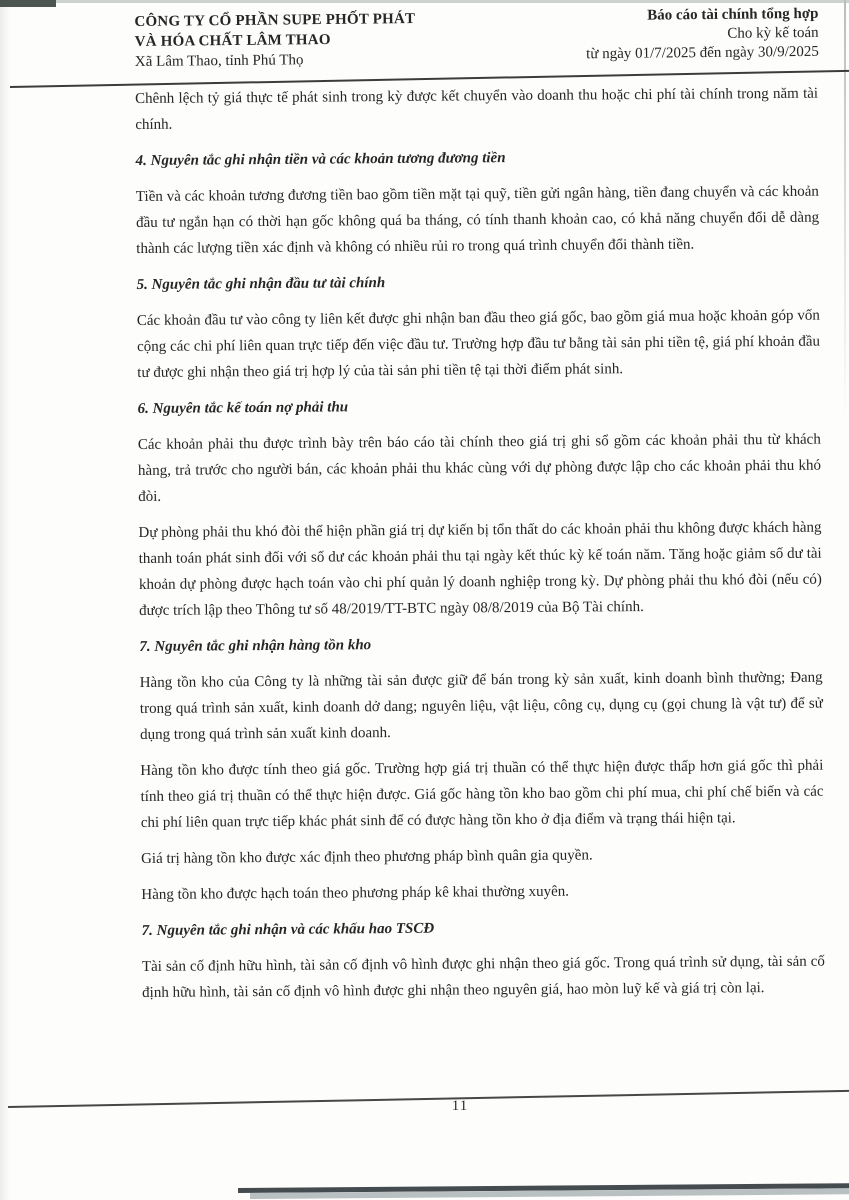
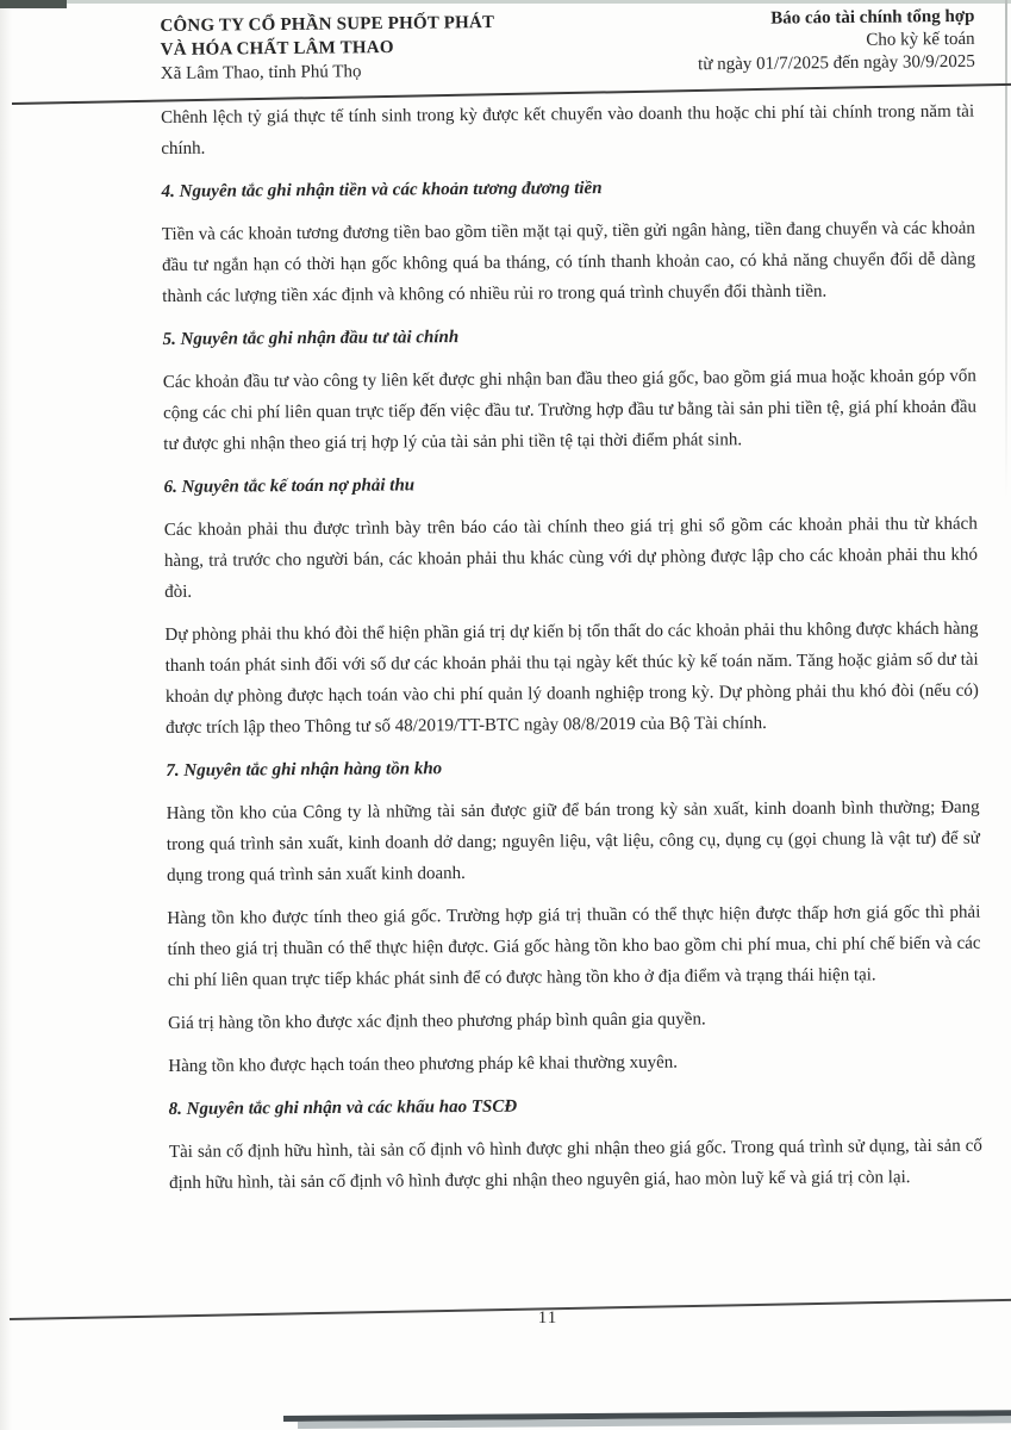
  CÔNG TY CỔ PHẦN SUPE PHỐT PHÁT
  VÀ HÓA CHẤT LÂM THAO
  Xã Lâm Thao, tỉnh Phú Thọ
  Báo cáo tài chính tổng hợp
  Cho kỳ kế toán
  từ ngày 01/7/2025 đến ngày 30/9/2025
- Chênh lệch tỷ giá thực tế phát sinh trong kỳ được kết chuyển vào doanh thu hoặc chi phí tài chính trong năm tài chính.
+ Chênh lệch tỷ giá thực tế tính sinh trong kỳ được kết chuyển vào doanh thu hoặc chi phí tài chính trong năm tài chính.
  4. Nguyên tắc ghi nhận tiền và các khoản tương đương tiền
  Tiền và các khoản tương đương tiền bao gồm tiền mặt tại quỹ, tiền gửi ngân hàng, tiền đang chuyển và các khoản đầu tư ngắn hạn có thời hạn gốc không quá ba tháng, có tính thanh khoản cao, có khả năng chuyển đổi dễ dàng thành các lượng tiền xác định và không có nhiều rủi ro trong quá trình chuyển đổi thành tiền.
  5. Nguyên tắc ghi nhận đầu tư tài chính
  Các khoản đầu tư vào công ty liên kết được ghi nhận ban đầu theo giá gốc, bao gồm giá mua hoặc khoản góp vốn cộng các chi phí liên quan trực tiếp đến việc đầu tư. Trường hợp đầu tư bằng tài sản phi tiền tệ, giá phí khoản đầu tư được ghi nhận theo giá trị hợp lý của tài sản phi tiền tệ tại thời điểm phát sinh.
  6. Nguyên tắc kế toán nợ phải thu
  Các khoản phải thu được trình bày trên báo cáo tài chính theo giá trị ghi sổ gồm các khoản phải thu từ khách hàng, trả trước cho người bán, các khoản phải thu khác cùng với dự phòng được lập cho các khoản phải thu khó đòi.
  Dự phòng phải thu khó đòi thể hiện phần giá trị dự kiến bị tổn thất do các khoản phải thu không được khách hàng thanh toán phát sinh đối với số dư các khoản phải thu tại ngày kết thúc kỳ kế toán năm. Tăng hoặc giảm số dư tài khoản dự phòng được hạch toán vào chi phí quản lý doanh nghiệp trong kỳ. Dự phòng phải thu khó đòi (nếu có) được trích lập theo Thông tư số 48/2019/TT-BTC ngày 08/8/2019 của Bộ Tài chính.
  7. Nguyên tắc ghi nhận hàng tồn kho
  Hàng tồn kho của Công ty là những tài sản được giữ để bán trong kỳ sản xuất, kinh doanh bình thường; Đang trong quá trình sản xuất, kinh doanh dở dang; nguyên liệu, vật liệu, công cụ, dụng cụ (gọi chung là vật tư) để sử dụng trong quá trình sản xuất kinh doanh.
  Hàng tồn kho được tính theo giá gốc. Trường hợp giá trị thuần có thể thực hiện được thấp hơn giá gốc thì phải tính theo giá trị thuần có thể thực hiện được. Giá gốc hàng tồn kho bao gồm chi phí mua, chi phí chế biến và các chi phí liên quan trực tiếp khác phát sinh để có được hàng tồn kho ở địa điểm và trạng thái hiện tại.
  Giá trị hàng tồn kho được xác định theo phương pháp bình quân gia quyền.
  Hàng tồn kho được hạch toán theo phương pháp kê khai thường xuyên.
- 7. Nguyên tắc ghi nhận và các khấu hao TSCĐ
+ 8. Nguyên tắc ghi nhận và các khấu hao TSCĐ
  Tài sản cố định hữu hình, tài sản cố định vô hình được ghi nhận theo giá gốc. Trong quá trình sử dụng, tài sản cố định hữu hình, tài sản cố định vô hình được ghi nhận theo nguyên giá, hao mòn luỹ kế và giá trị còn lại.
  11
